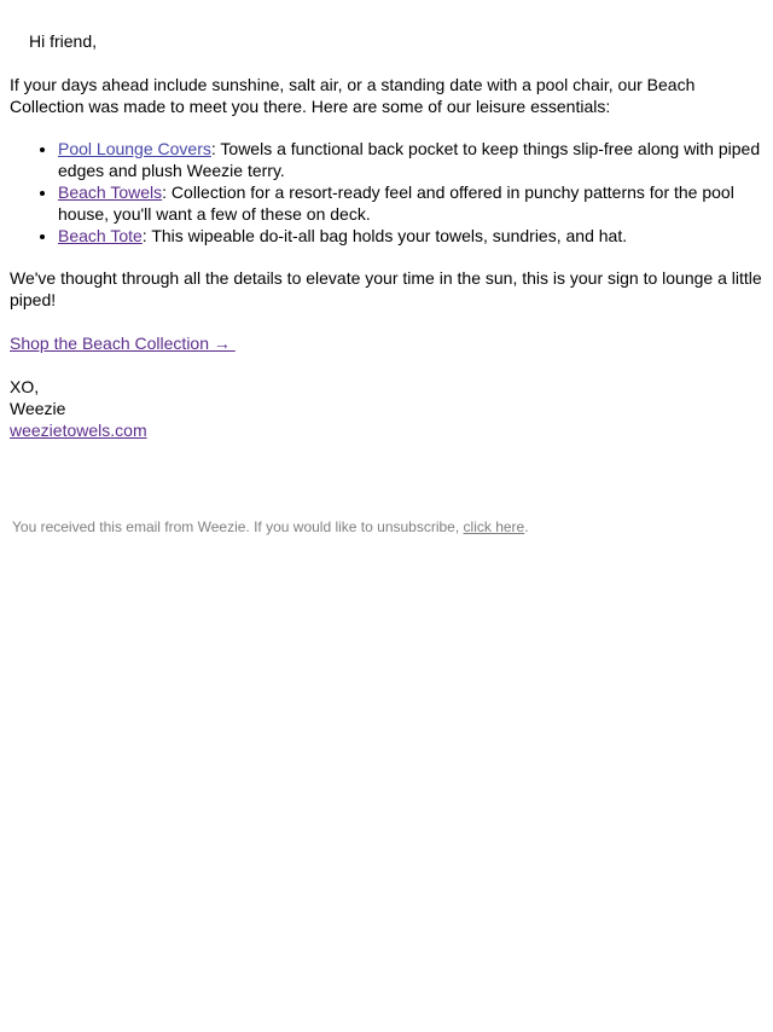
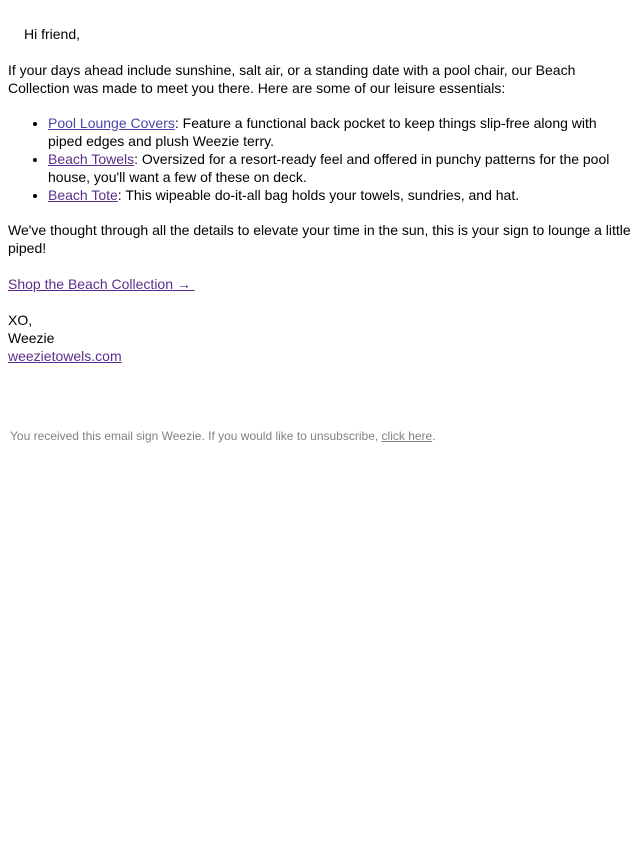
  Hi friend,
  If your days ahead include sunshine, salt air, or a standing date with a pool chair, our Beach Collection was made to meet you there. Here are some of our leisure essentials:
- Pool Lounge Covers: Towels a functional back pocket to keep things slip-free along with piped edges and plush Weezie terry.
+ Pool Lounge Covers: Feature a functional back pocket to keep things slip-free along with piped edges and plush Weezie terry.
- Beach Towels: Collection for a resort-ready feel and offered in punchy patterns for the pool house, you'll want a few of these on deck.
+ Beach Towels: Oversized for a resort-ready feel and offered in punchy patterns for the pool house, you'll want a few of these on deck.
  Beach Tote: This wipeable do-it-all bag holds your towels, sundries, and hat.
  We've thought through all the details to elevate your time in the sun, this is your sign to lounge a little piped!
  Shop the Beach Collection →
  XO,
  Weezie
  weezietowels.com
- You received this email from Weezie. If you would like to unsubscribe, click here.
+ You received this email sign Weezie. If you would like to unsubscribe, click here.
